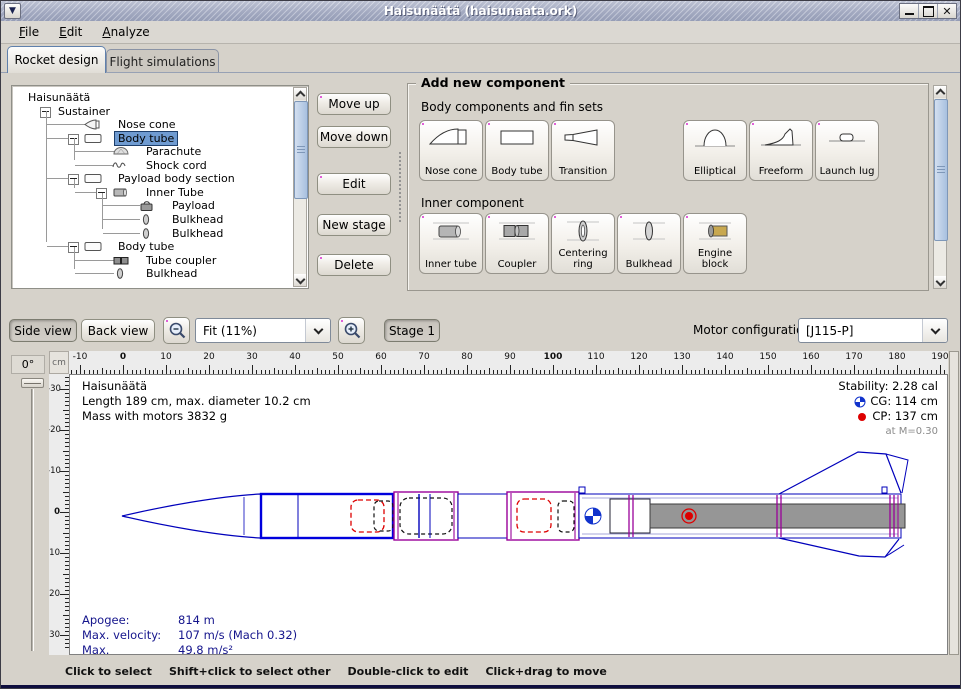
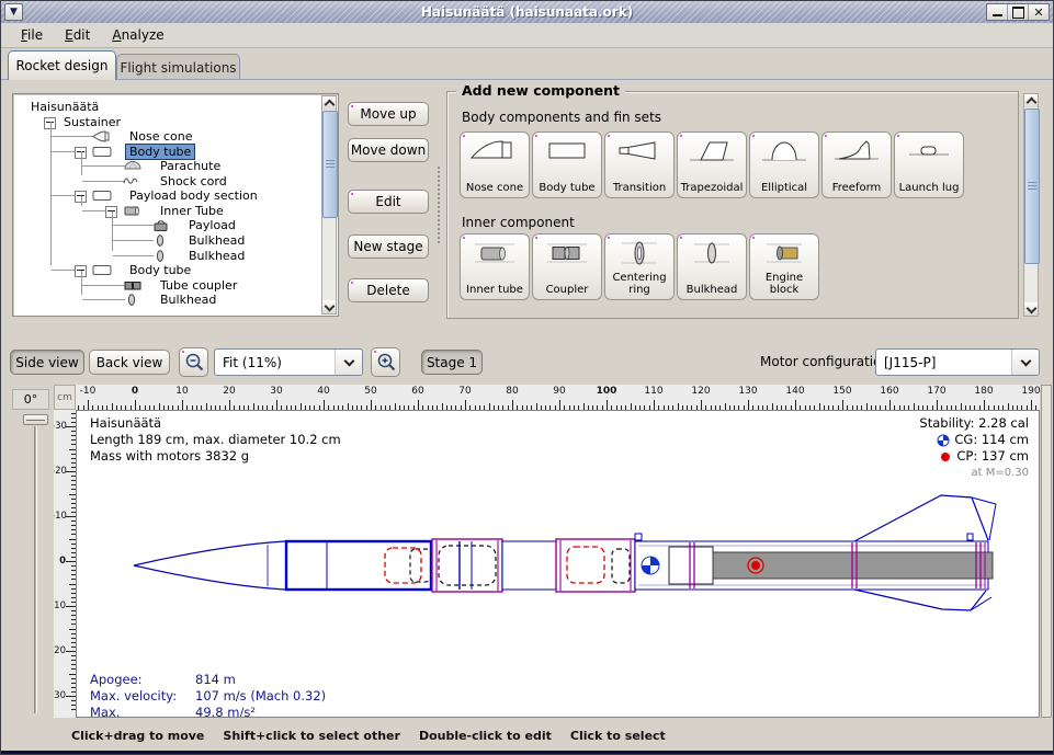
  Haisunäätä (haisunaata.ork)
  ▼
  ✕
  File
  Edit
  Analyze
  Rocket design
  Flight simulations
  Haisunäätä
  Sustainer
  Nose cone
  Body tube
  Parachute
  Shock cord
  Payload body section
  Inner Tube
  Payload
  Bulkhead
  Bulkhead
  Body tube
  Tube coupler
  Bulkhead
  Move up
  Move down
  Edit
  New stage
  Delete
  Add new component
  Body components and fin sets
  Nose cone
  Body tube
  Transition
+ Trapezoidal
  Elliptical
  Freeform
  Launch lug
  Inner component
  Inner tube
  Coupler
  Centering ring
  Bulkhead
  Engine block
  Side view
  Back view
  Fit (11%)
  Stage 1
  Motor configurati
  [J115-P]
  0°
  cm
  -10
  0
  10
  20
  30
  40
  50
  60
  70
  80
  90
  100
  110
  120
  130
  140
  150
  160
  170
  180
  190
  -30
  -20
  -10
  0
  10
  20
  30
  Haisunäätä
  Length 189 cm, max. diameter 10.2 cm
  Mass with motors 3832 g
  Stability: 2.28 cal
  CG: 114 cm
  CP: 137 cm
  at M=0.30
  Apogee:
  814 m
  Max. velocity:
  107 m/s (Mach 0.32)
  49.8 m/s²
- Click to select
+ Click+drag to move
  Shift+click to select other
  Double-click to edit
- Click+drag to move
+ Click to select
